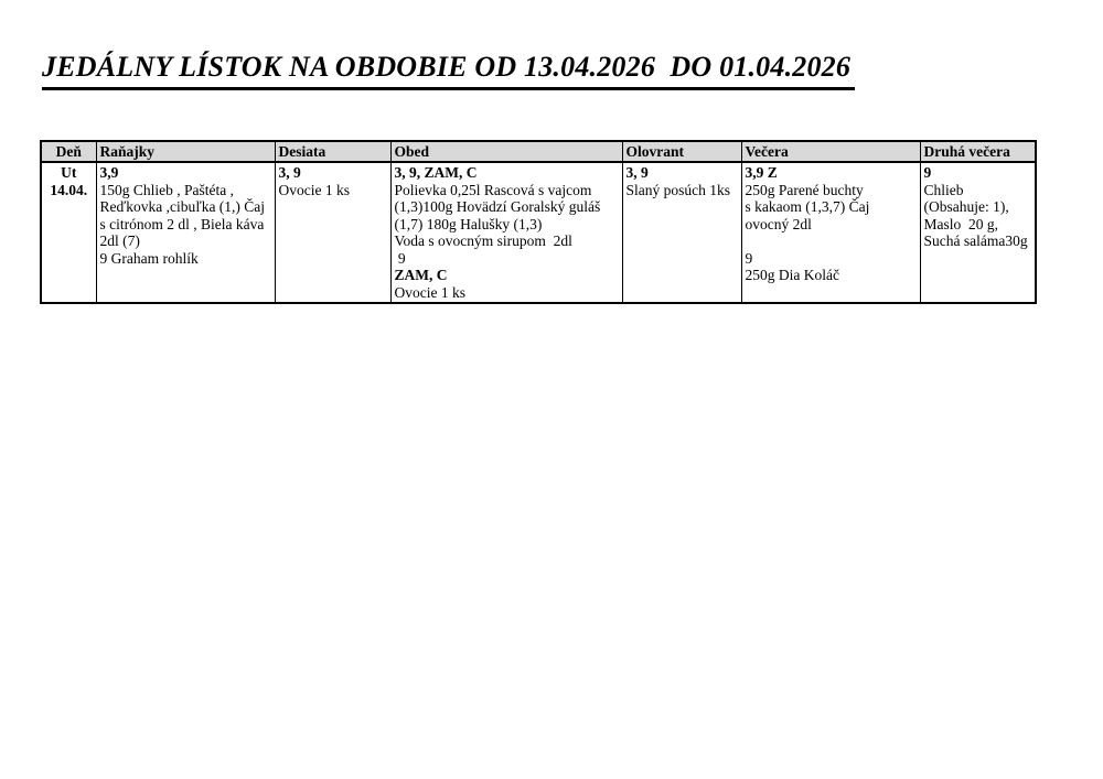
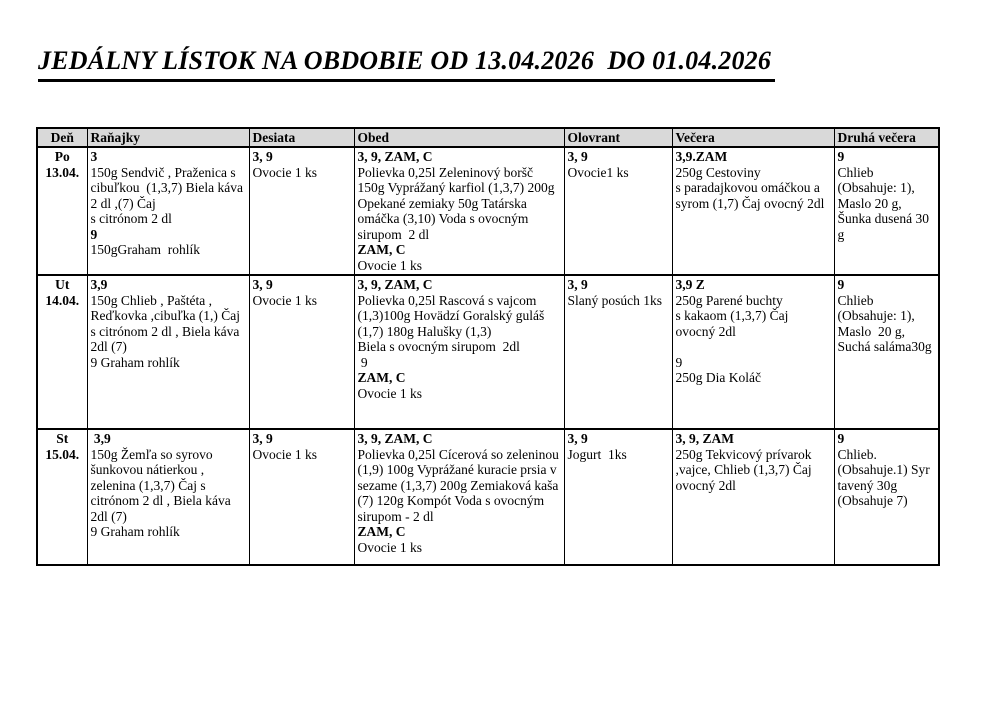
  JEDÁLNY LÍSTOK NA OBDOBIE OD 13.04.2026 DO 01.04.2026
  Deň	Raňajky	Desiata	Obed	Olovrant	Večera	Druhá večera
+ Po13.04.	3150g Sendvič , Praženica s cibuľkou (1,3,7) Biela káva 2 dl ,(7) Čajs citrónom 2 dl9150gGraham rohlík	3, 9Ovocie 1 ks	3, 9, ZAM, CPolievka 0,25l Zeleninový boršč 150g Vyprážaný karfiol (1,3,7) 200g Opekané zemiaky 50g Tatárska omáčka (3,10) Voda s ovocným sirupom 2 dlZAM, COvocie 1 ks	3, 9Ovocie1 ks	3,9.ZAM250g Cestovinys paradajkovou omáčkou a syrom (1,7) Čaj ovocný 2dl	9Chlieb (Obsahuje: 1), Maslo 20 g, Šunka dusená 30 g
- Ut14.04.	3,9150g Chlieb , Paštéta , Reďkovka ,cibuľka (1,) Čaj s citrónom 2 dl , Biela káva 2dl (7)9 Graham rohlík	3, 9Ovocie 1 ks	3, 9, ZAM, CPolievka 0,25l Rascová s vajcom (1,3)100g Hovädzí Goralský guláš (1,7) 180g Halušky (1,3)Voda s ovocným sirupom 2dl 9ZAM, COvocie 1 ks	3, 9Slaný posúch 1ks	3,9 Z250g Parené buchtys kakaom (1,3,7) Čaj ovocný 2dl 9250g Dia Koláč	9Chlieb (Obsahuje: 1), Maslo 20 g, Suchá saláma30g
+ Ut14.04.	3,9150g Chlieb , Paštéta , Reďkovka ,cibuľka (1,) Čaj s citrónom 2 dl , Biela káva 2dl (7)9 Graham rohlík	3, 9Ovocie 1 ks	3, 9, ZAM, CPolievka 0,25l Rascová s vajcom (1,3)100g Hovädzí Goralský guláš (1,7) 180g Halušky (1,3)Biela s ovocným sirupom 2dl 9ZAM, COvocie 1 ks	3, 9Slaný posúch 1ks	3,9 Z250g Parené buchtys kakaom (1,3,7) Čaj ovocný 2dl 9250g Dia Koláč	9Chlieb (Obsahuje: 1), Maslo 20 g, Suchá saláma30g
+ St15.04.	3,9150g Žemľa so syrovo šunkovou nátierkou , zelenina (1,3,7) Čaj s citrónom 2 dl , Biela káva 2dl (7)9 Graham rohlík	3, 9Ovocie 1 ks	3, 9, ZAM, CPolievka 0,25l Cícerová so zeleninou (1,9) 100g Vyprážané kuracie prsia v sezame (1,3,7) 200g Zemiaková kaša (7) 120g Kompót Voda s ovocným sirupom - 2 dlZAM, COvocie 1 ks	3, 9Jogurt 1ks	3, 9, ZAM250g Tekvicový prívarok ,vajce, Chlieb (1,3,7) Čaj ovocný 2dl	9Chlieb. (Obsahuje.1) Syr tavený 30g (Obsahuje 7)
